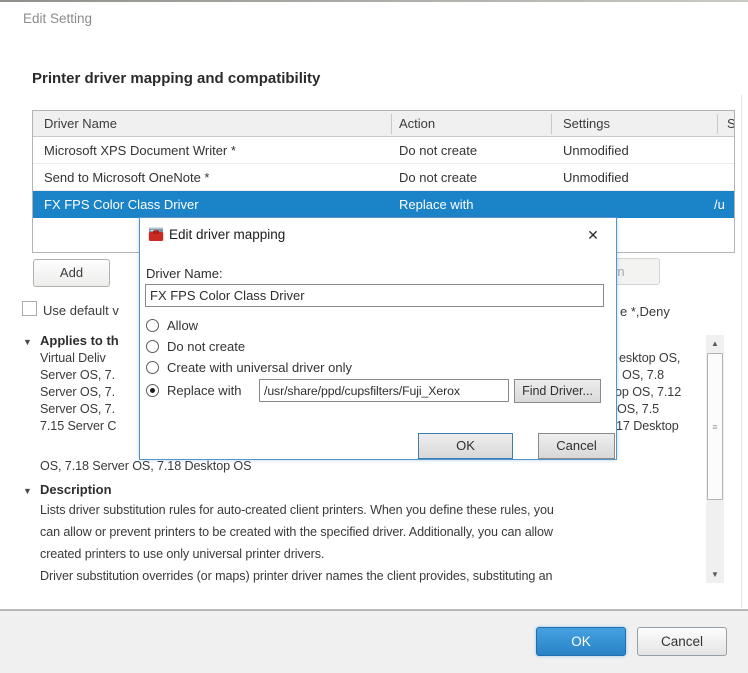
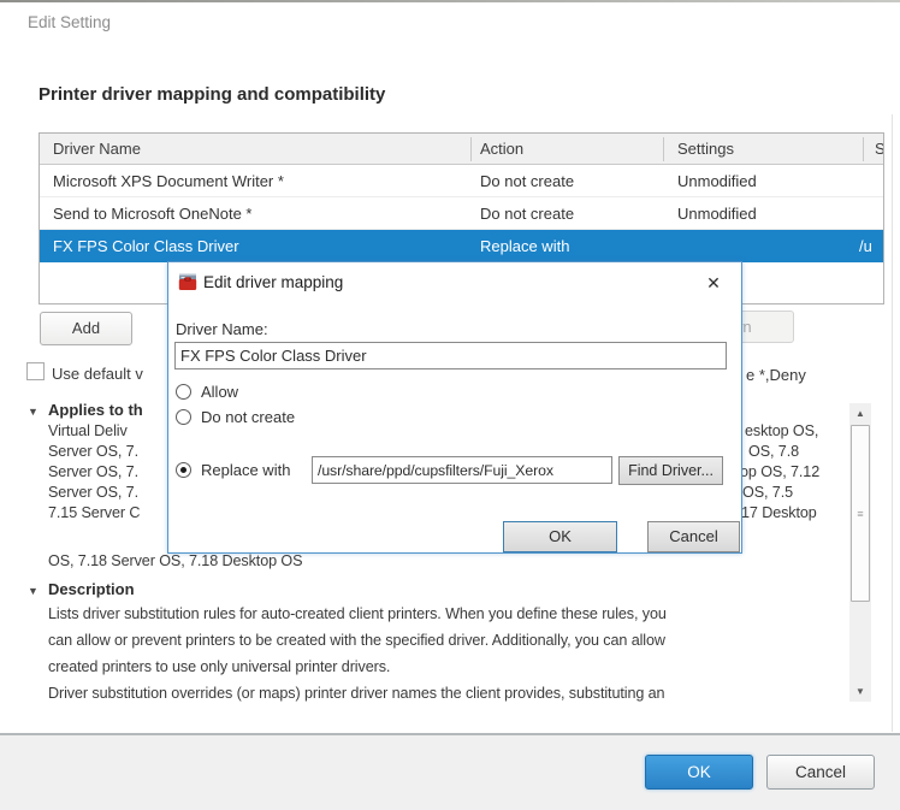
  Edit Setting
  Printer driver mapping and compatibility
  Driver Name
  Action
  Settings
  Microsoft XPS Document Writer *
  Do not create
  Unmodified
  Send to Microsoft OneNote *
  Do not create
  Unmodified
  FX FPS Color Class Driver
  Replace with
  /u
  Add
  Use default v
  e *,Deny
  ▼
  Applies to th
  Virtual Deliv
  Server OS, 7.
  Server OS, 7.
  Server OS, 7.
  7.15 Server C
  esktop OS,
  OS, 7.8
  op OS, 7.12
  OS, 7.5
  17 Desktop
  OS, 7.18 Server OS, 7.18 Desktop OS
  ▼
  Description
  Lists driver substitution rules for auto-created client printers. When you define these rules, you
  can allow or prevent printers to be created with the specified driver. Additionally, you can allow
  created printers to use only universal printer drivers.
  Driver substitution overrides (or maps) printer driver names the client provides, substituting an
  ▲
  ≡
  ▼
  Edit driver mapping
  ✕
  Driver Name:
  FX FPS Color Class Driver
  Allow
  Do not create
- Create with universal driver only
  Replace with
  /usr/share/ppd/cupsfilters/Fuji_Xerox
  Find Driver...
  OK
  Cancel
  OK
  Cancel
